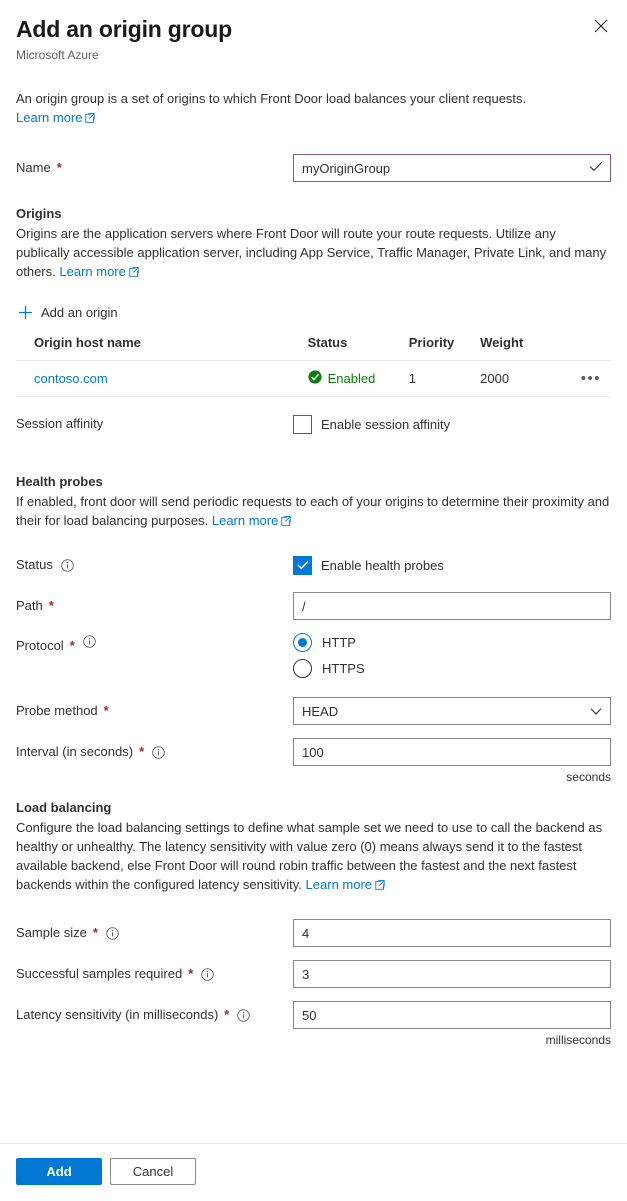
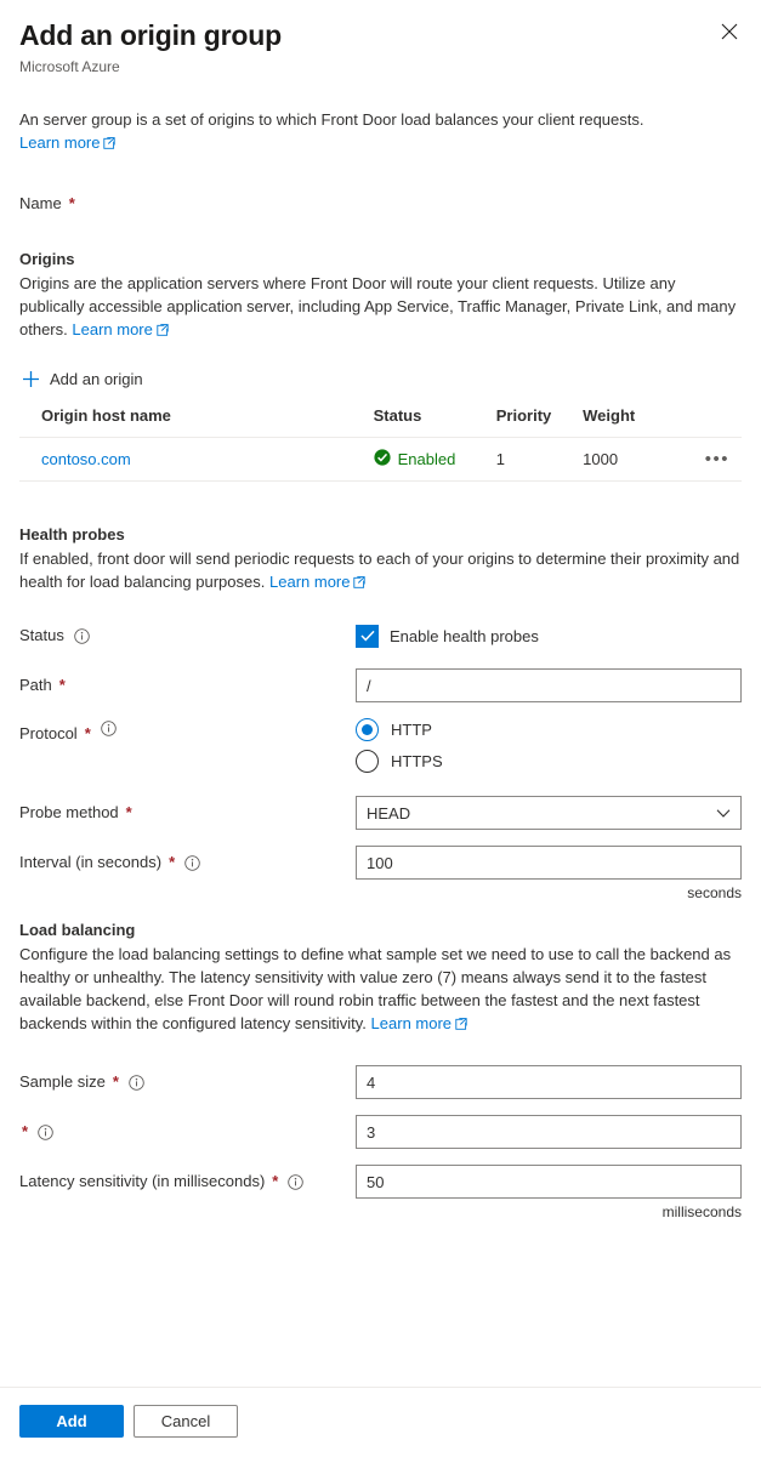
  Add an origin group
  Microsoft Azure
- An origin group is a set of origins to which Front Door load balances your client requests.
+ An server group is a set of origins to which Front Door load balances your client requests.
  Learn more
  Name
  *
- myOriginGroup
  Origins
- Origins are the application servers where Front Door will route your route requests. Utilize any publically accessible application server, including App Service, Traffic Manager, Private Link, and many others. Learn more
+ Origins are the application servers where Front Door will route your client requests. Utilize any publically accessible application server, including App Service, Traffic Manager, Private Link, and many others. Learn more
  Add an origin
  Origin host name	Status	Priority	Weight
- contoso.com	Enabled	1	2000	•••
+ contoso.com	Enabled	1	1000	•••
- Session affinity
- Enable session affinity
  Health probes
- If enabled, front door will send periodic requests to each of your origins to determine their proximity and their for load balancing purposes. Learn more
+ If enabled, front door will send periodic requests to each of your origins to determine their proximity and health for load balancing purposes. Learn more
  Status
  Enable health probes
  Path
  *
  /
  Protocol
  *
  HTTP
  HTTPS
  Probe method
  *
  HEAD
  Interval (in seconds)
  *
  100
  seconds
  Load balancing
- Configure the load balancing settings to define what sample set we need to use to call the backend as healthy or unhealthy. The latency sensitivity with value zero (0) means always send it to the fastest available backend, else Front Door will round robin traffic between the fastest and the next fastest backends within the configured latency sensitivity. Learn more
+ Configure the load balancing settings to define what sample set we need to use to call the backend as healthy or unhealthy. The latency sensitivity with value zero (7) means always send it to the fastest available backend, else Front Door will round robin traffic between the fastest and the next fastest backends within the configured latency sensitivity. Learn more
  Sample size
  *
  4
- Successful samples required
  *
  3
  Latency sensitivity (in milliseconds)
  *
  50
  milliseconds
  Add
  Cancel
